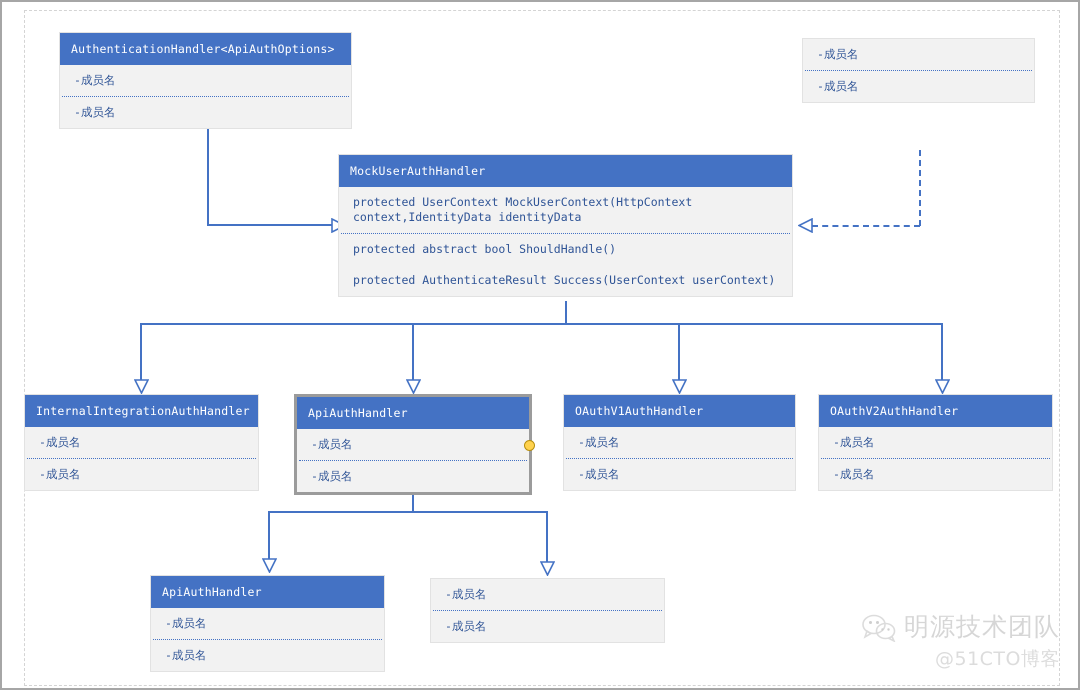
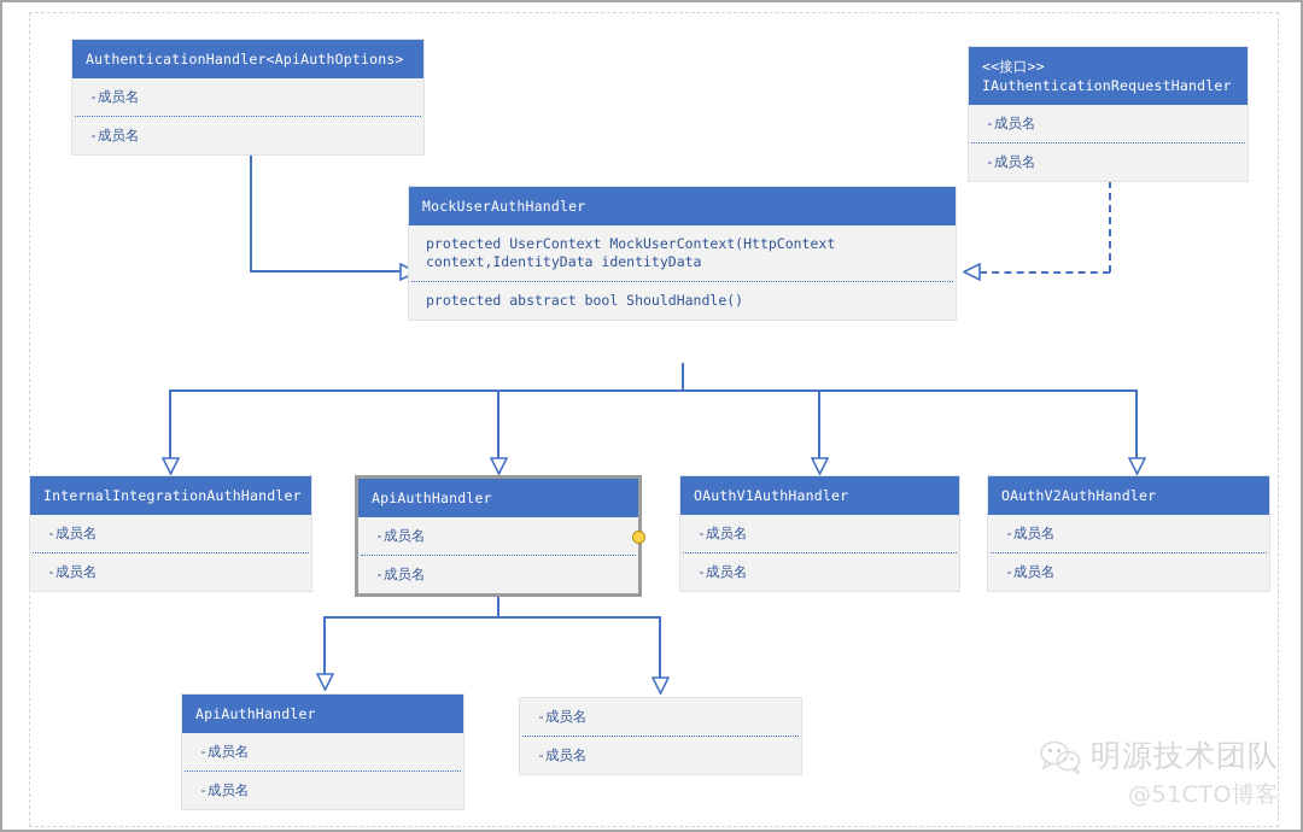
  AuthenticationHandler<ApiAuthOptions>
  -成员名
  -成员名
+ <<接口>>
+ IAuthenticationRequestHandler
  -成员名
  -成员名
  MockUserAuthHandler
  protected UserContext MockUserContext(HttpContext context,IdentityData identityData
  protected abstract bool ShouldHandle()
- protected AuthenticateResult Success(UserContext userContext)
  InternalIntegrationAuthHandler
  -成员名
  -成员名
  ApiAuthHandler
  -成员名
  -成员名
  OAuthV1AuthHandler
  -成员名
  -成员名
  OAuthV2AuthHandler
  -成员名
  -成员名
  ApiAuthHandler
  -成员名
  -成员名
  -成员名
  -成员名
  明源技术团队
  @51CTO博客
